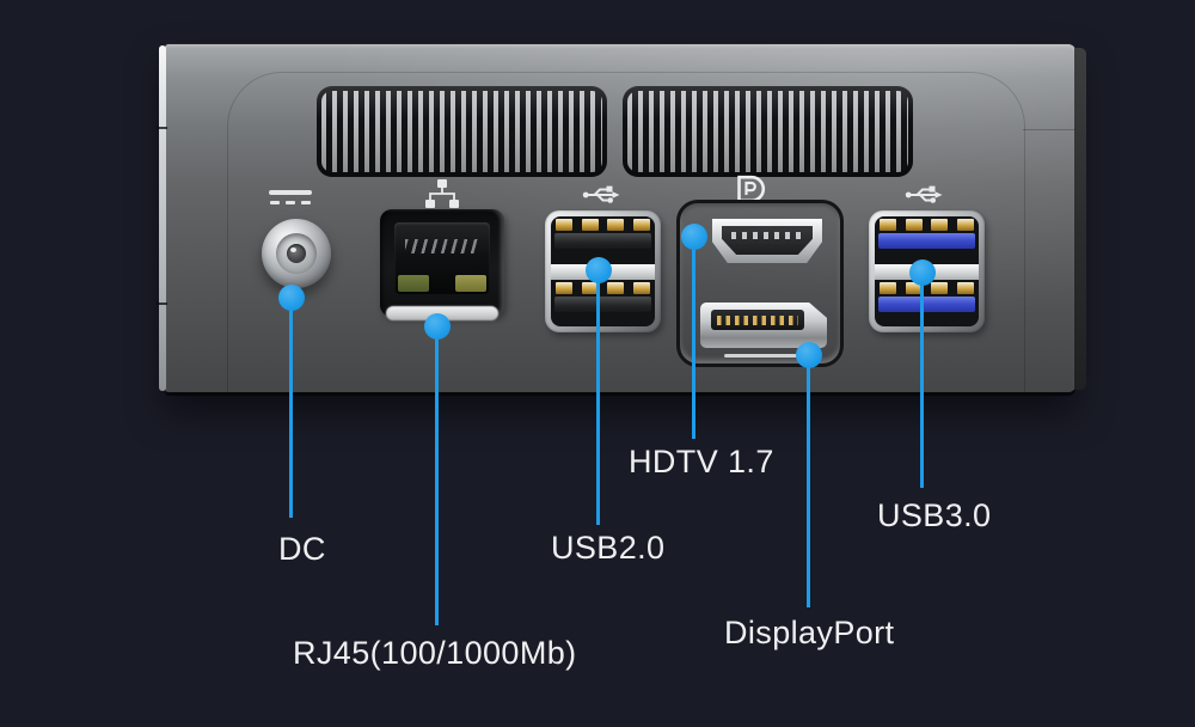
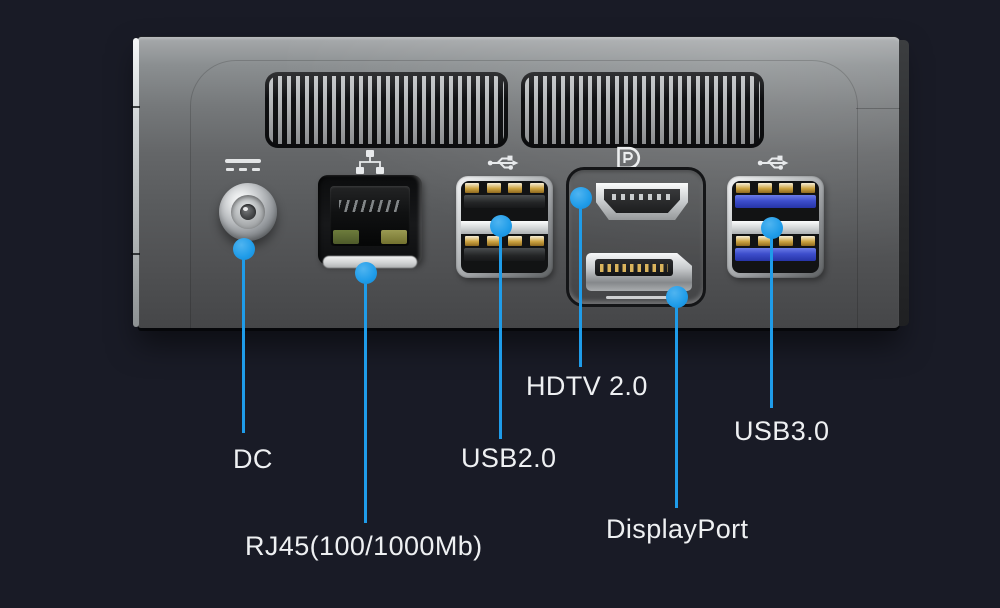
  DC
  RJ45(100/1000Mb)
  USB2.0
- HDTV 1.7
+ HDTV 2.0
  DisplayPort
  USB3.0
